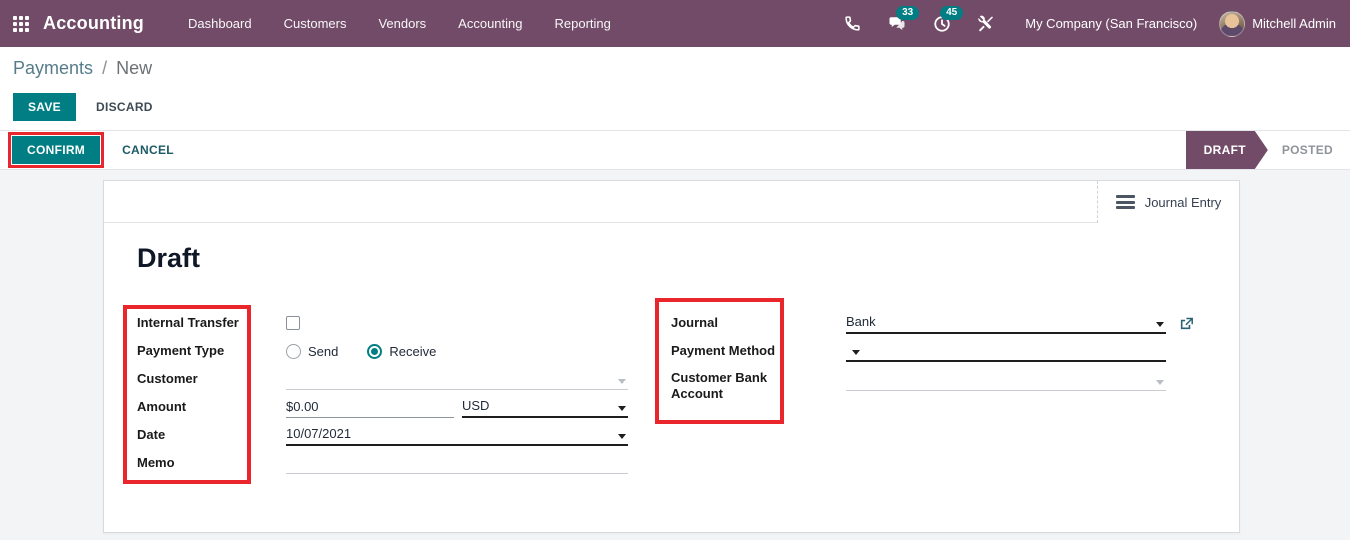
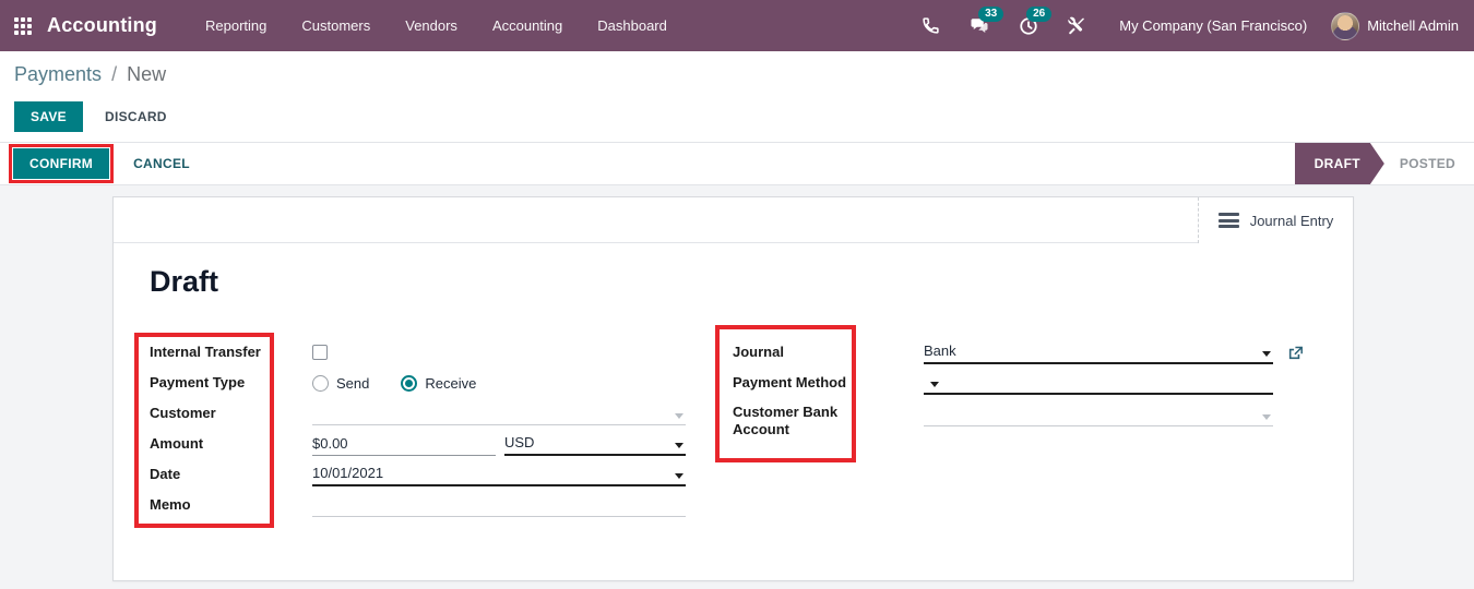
  Accounting
- Dashboard
+ Reporting
  Customers
  Vendors
  Accounting
- Reporting
+ Dashboard
  33
- 45
+ 26
  My Company (San Francisco)
  Mitchell Admin
  Payments / New
  SAVE
  DISCARD
  CONFIRM
  CANCEL
  DRAFT
  POSTED
  Journal Entry
  Draft
  Internal Transfer
  Payment Type
  Send
  Receive
  Customer
  Amount
  $0.00
  USD
  Date
- 10/07/2021
+ 10/01/2021
  Memo
  Journal
  Bank
  Payment Method
  Customer Bank
  Account
